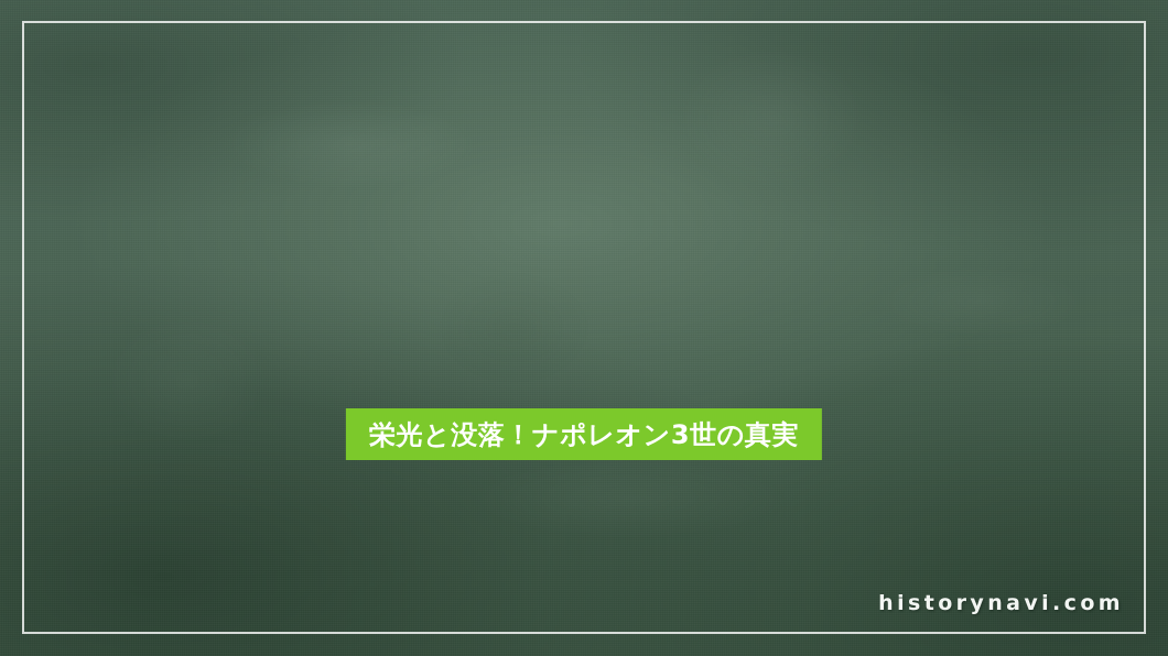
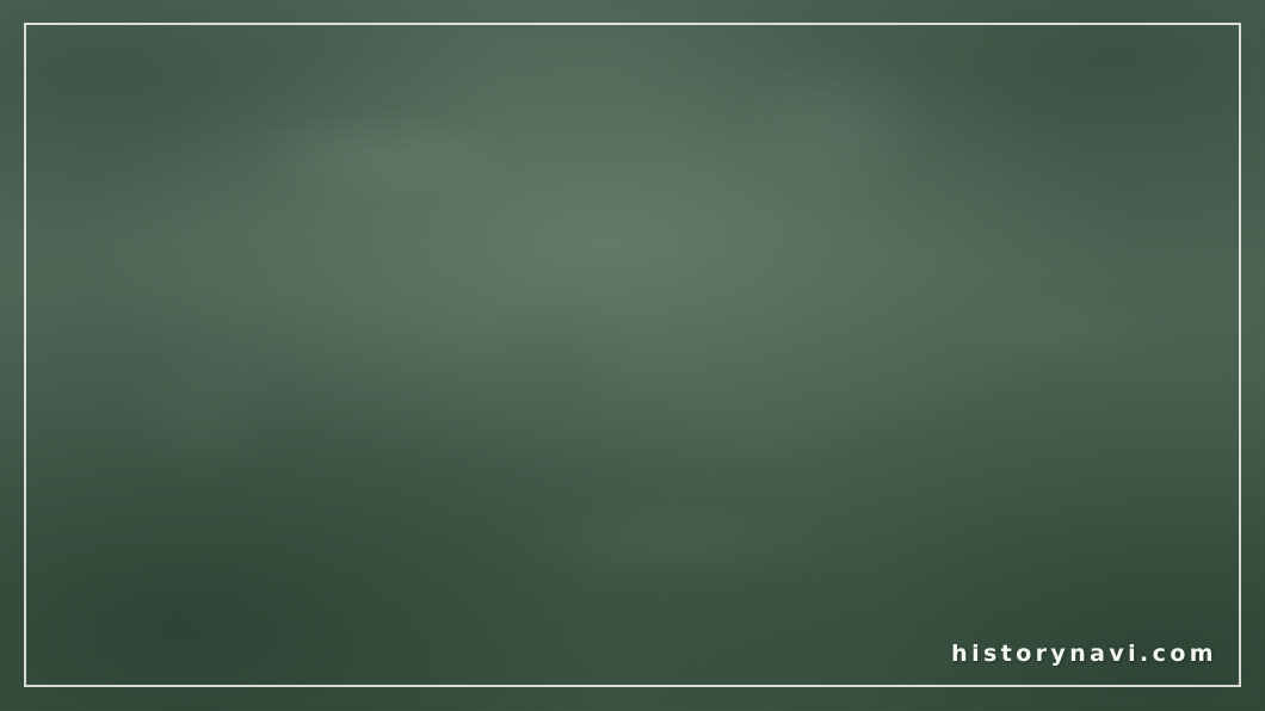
- 栄光と没落！ナポレオン3世の真実
  historynavi.com
